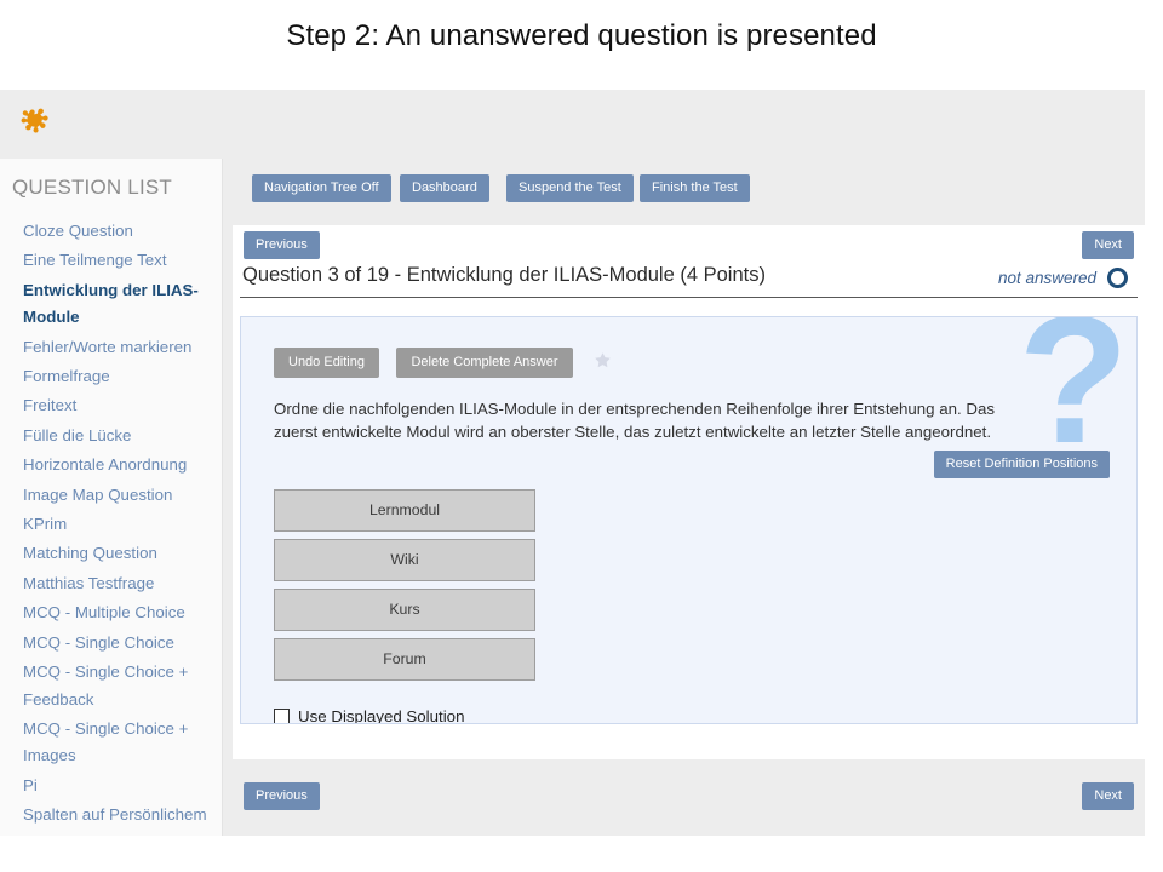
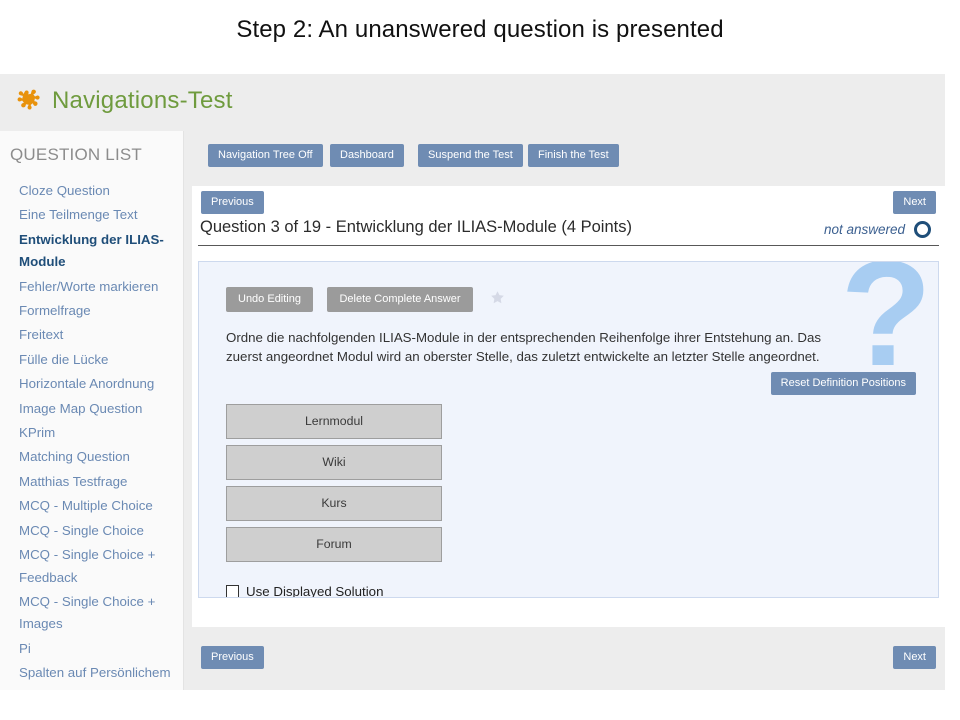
  Step 2: An unanswered question is presented
+ Navigations-Test
  QUESTION LIST
  Cloze Question
  Eine Teilmenge Text
  Entwicklung der ILIAS-Module
  Fehler/Worte markieren
  Formelfrage
  Freitext
  Fülle die Lücke
  Horizontale Anordnung
  Image Map Question
  KPrim
  Matching Question
  Matthias Testfrage
  MCQ - Multiple Choice
  MCQ - Single Choice
  MCQ - Single Choice + Feedback
  MCQ - Single Choice + Images
  Pi
  Navigation Tree Off
  Dashboard
  Suspend the Test
  Finish the Test
  Previous
  Next
  Question 3 of 19 - Entwicklung der ILIAS-Module (4 Points)
  not answered
  ?
  Undo Editing Delete Complete Answer
- Ordne die nachfolgenden ILIAS-Module in der entsprechenden Reihenfolge ihrer Entstehung an. Das zuerst entwickelte Modul wird an oberster Stelle, das zuletzt entwickelte an letzter Stelle angeordnet.
+ Ordne die nachfolgenden ILIAS-Module in der entsprechenden Reihenfolge ihrer Entstehung an. Das zuerst angeordnet Modul wird an oberster Stelle, das zuletzt entwickelte an letzter Stelle angeordnet.
  Reset Definition Positions
  Lernmodul
  Wiki
  Kurs
  Forum
  Use Displayed Solution
  Previous
  Next
